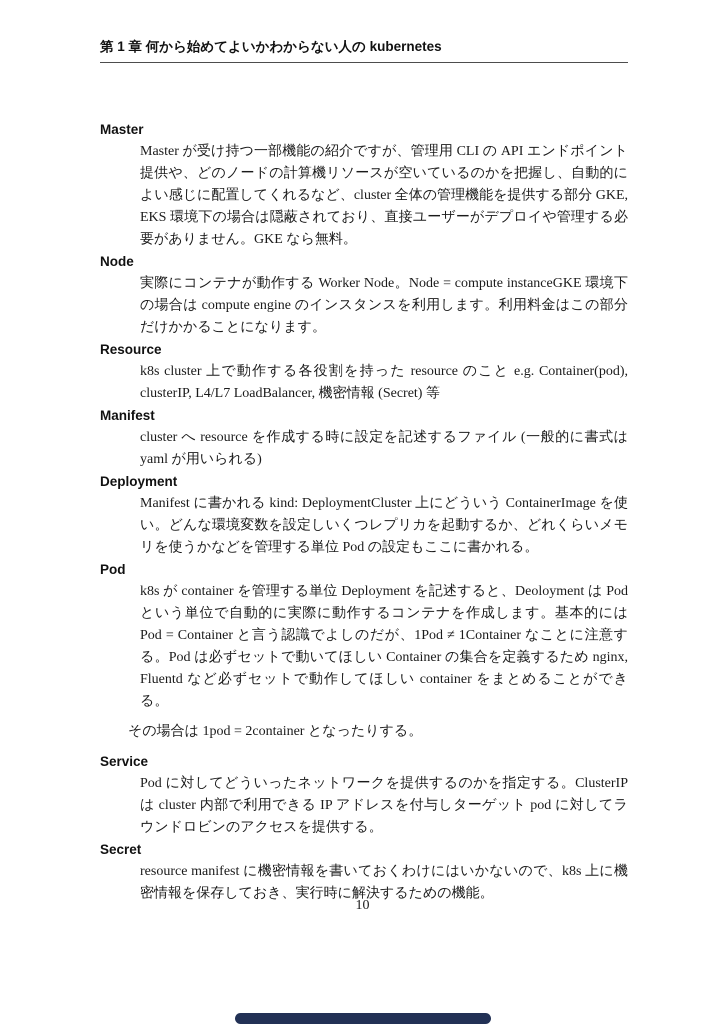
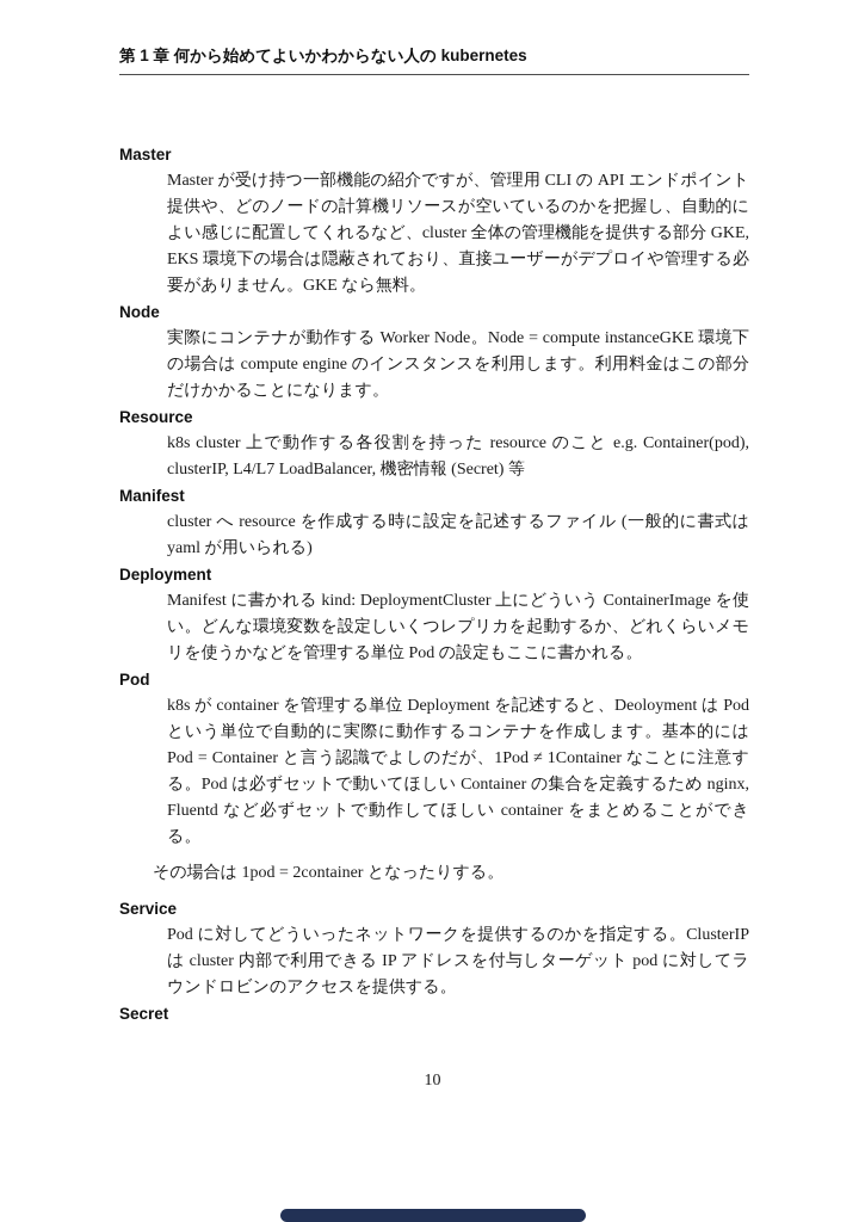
  第 1 章 何から始めてよいかわからない人の kubernetes
  Master
  Master が受け持つ一部機能の紹介ですが、管理用 CLI の API エンドポイント提供や、どのノードの計算機リソースが空いているのかを把握し、自動的によい感じに配置してくれるなど、cluster 全体の管理機能を提供する部分 GKE, EKS 環境下の場合は隠蔽されており、直接ユーザーがデプロイや管理する必要がありません。GKE なら無料。
  Node
  実際にコンテナが動作する Worker Node。Node = compute instanceGKE 環境下の場合は compute engine のインスタンスを利用します。利用料金はこの部分だけかかることになります。
  Resource
  k8s cluster 上で動作する各役割を持った resource のこと e.g. Container(pod), clusterIP, L4/L7 LoadBalancer, 機密情報 (Secret) 等
  Manifest
  cluster へ resource を作成する時に設定を記述するファイル (一般的に書式は yaml が用いられる)
  Deployment
  Manifest に書かれる kind: DeploymentCluster 上にどういう ContainerImage を使い。どんな環境変数を設定しいくつレプリカを起動するか、どれくらいメモリを使うかなどを管理する単位 Pod の設定もここに書かれる。
  Pod
  k8s が container を管理する単位 Deployment を記述すると、Deoloyment は Pod という単位で自動的に実際に動作するコンテナを作成します。基本的には Pod = Container と言う認識でよしのだが、1Pod ≠ 1Container なことに注意する。Pod は必ずセットで動いてほしい Container の集合を定義するため nginx, Fluentd など必ずセットで動作してほしい container をまとめることができる。
  その場合は 1pod = 2container となったりする。
  Service
  Pod に対してどういったネットワークを提供するのかを指定する。ClusterIP は cluster 内部で利用できる IP アドレスを付与しターゲット pod に対してラウンドロビンのアクセスを提供する。
  Secret
- resource manifest に機密情報を書いておくわけにはいかないので、k8s 上に機密情報を保存しておき、実行時に解決するための機能。
  10
